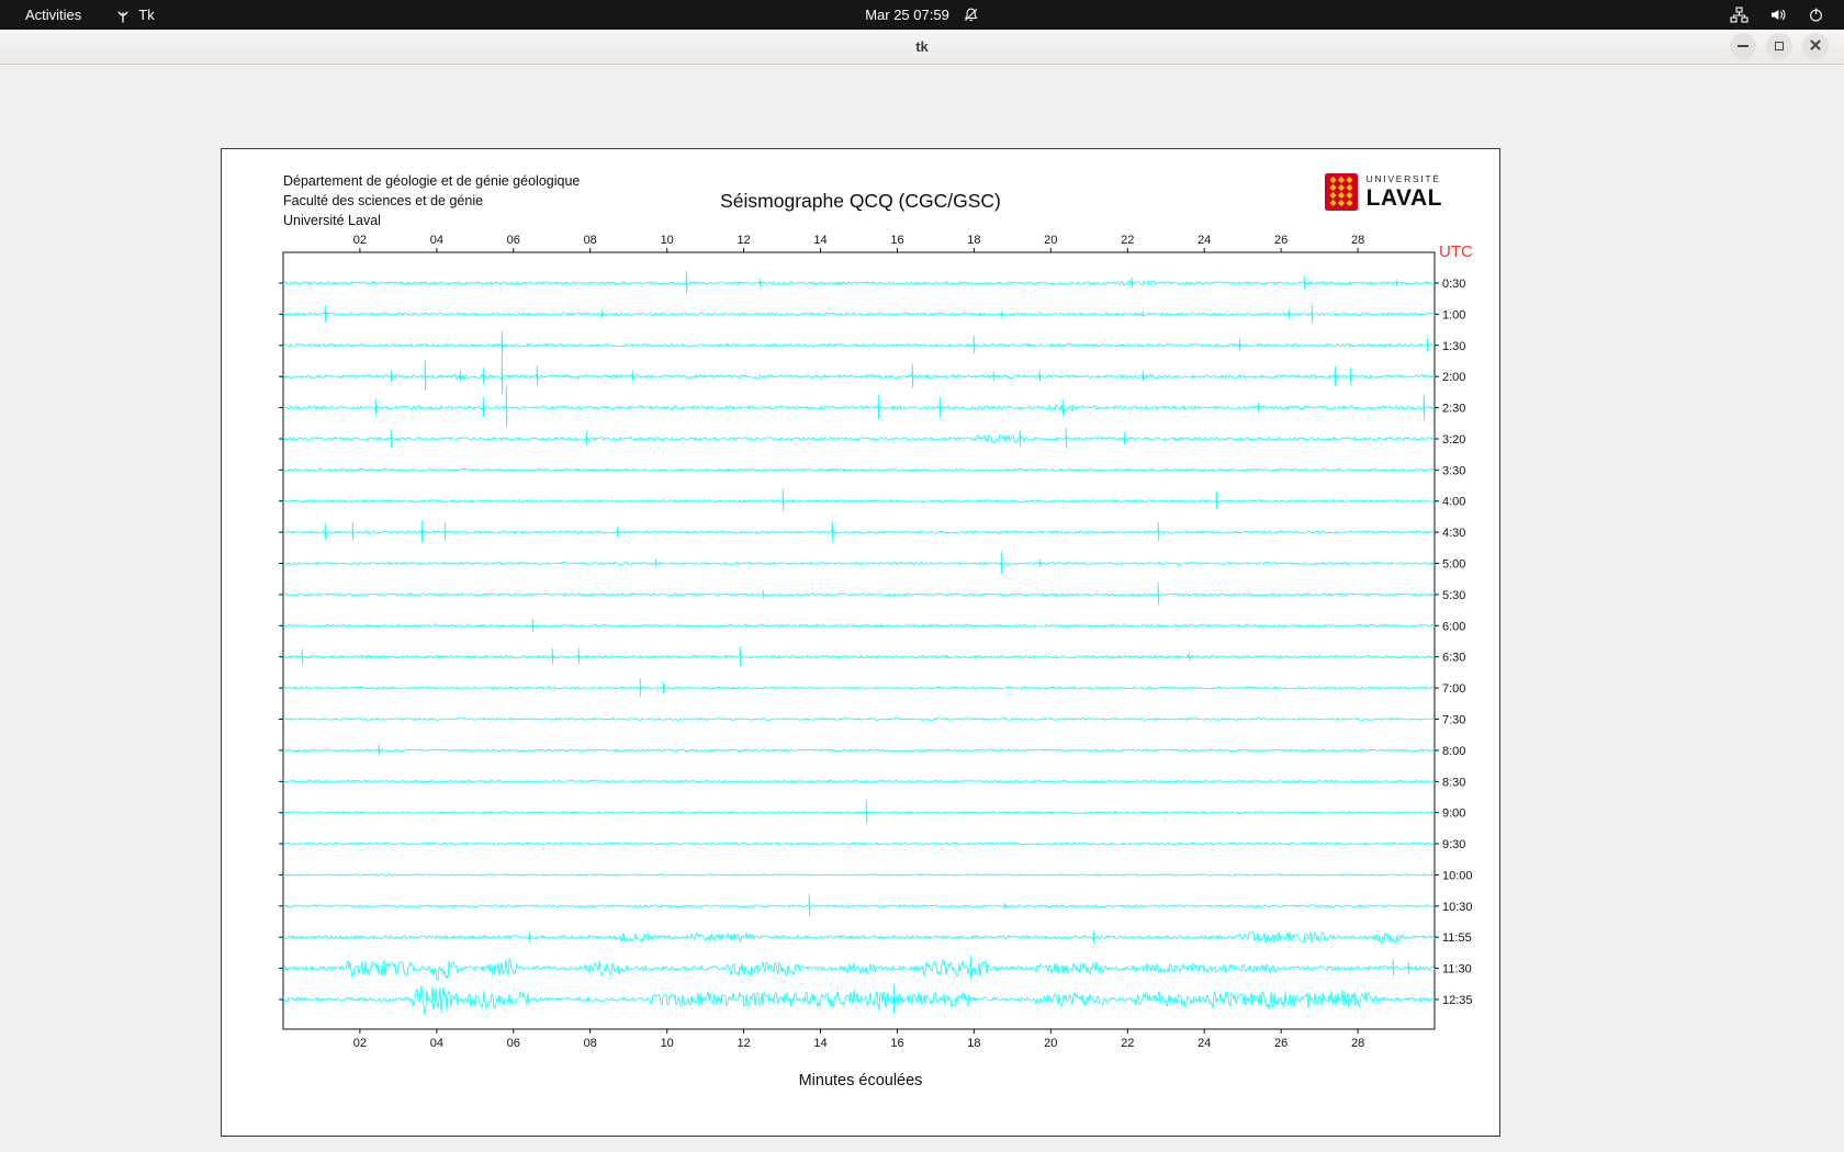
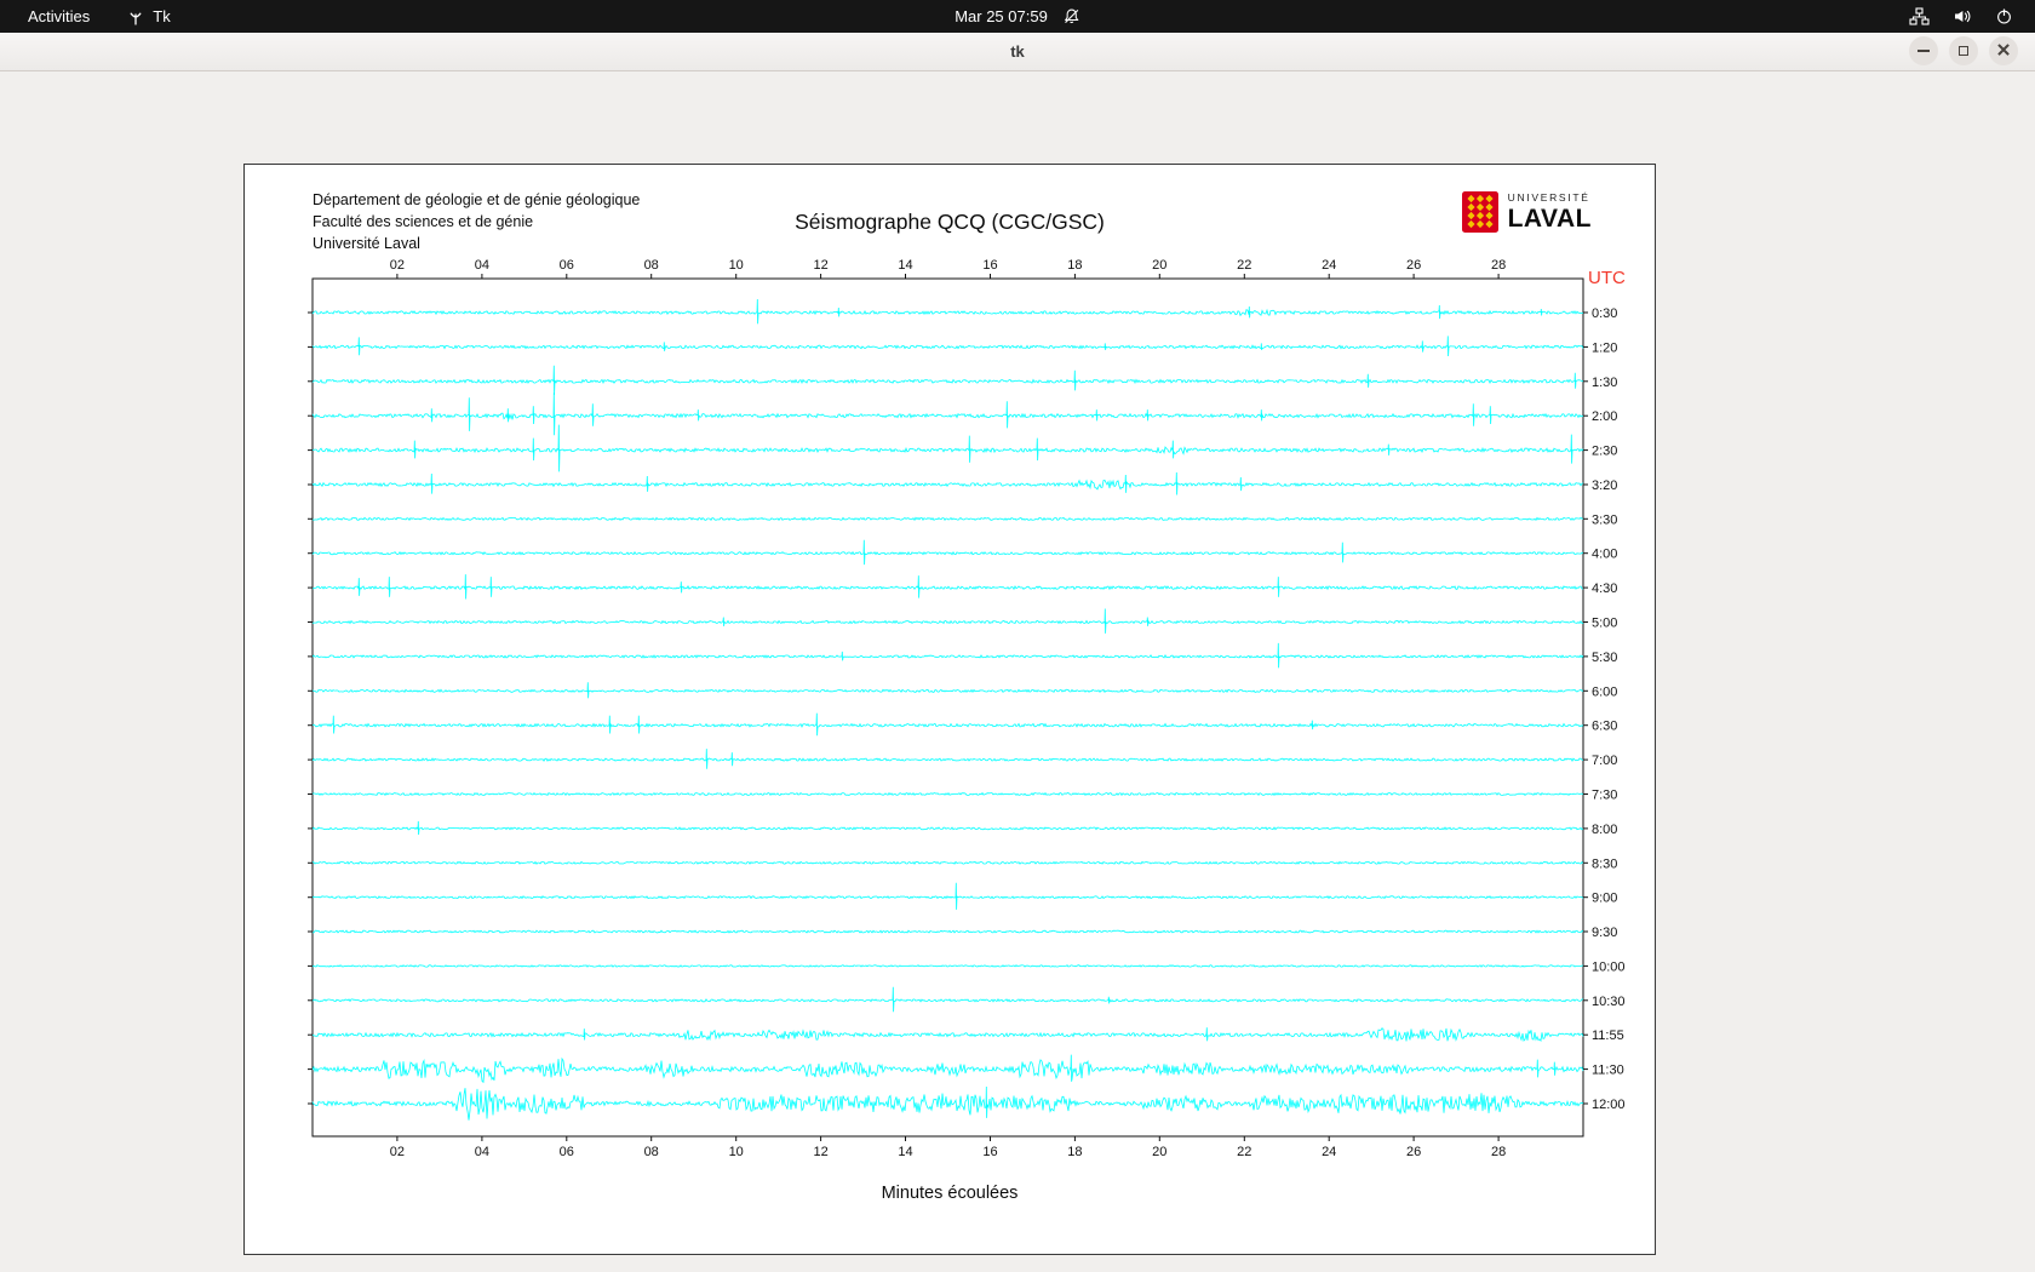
  Activities
  Tk
  Mar 25 07:59
  tk
  ✕
  Département de géologie et de génie géologique
  Faculté des sciences et de génie
  Université Laval
  Séismographe QCQ (CGC/GSC)
  UNIVERSITÉ
  LAVAL
  02
  02
  04
  04
  06
  06
  08
  08
  10
  10
  12
  12
  14
  14
  16
  16
  18
  18
  20
  20
  22
  22
  24
  24
  26
  26
  28
  28
  0:30
- 1:00
+ 1:20
  1:30
  2:00
  2:30
  3:20
  3:30
  4:00
  4:30
  5:00
  5:30
  6:00
  6:30
  7:00
  7:30
  8:00
  8:30
  9:00
  9:30
  10:00
  10:30
  11:55
  11:30
- 12:35
+ 12:00
  UTC
  Minutes écoulées
